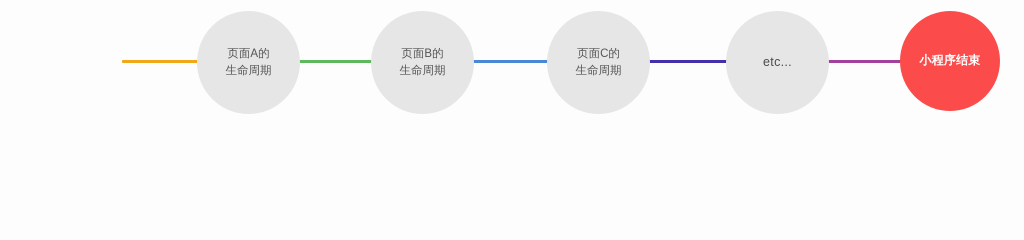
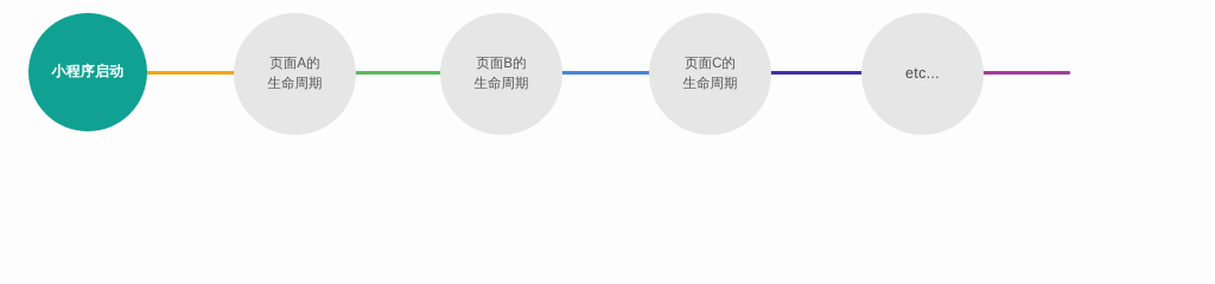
+ 小程序启动
  页面A的
  生命周期
  页面B的
  生命周期
  页面C的
  生命周期
  etc...
- 小程序结束
